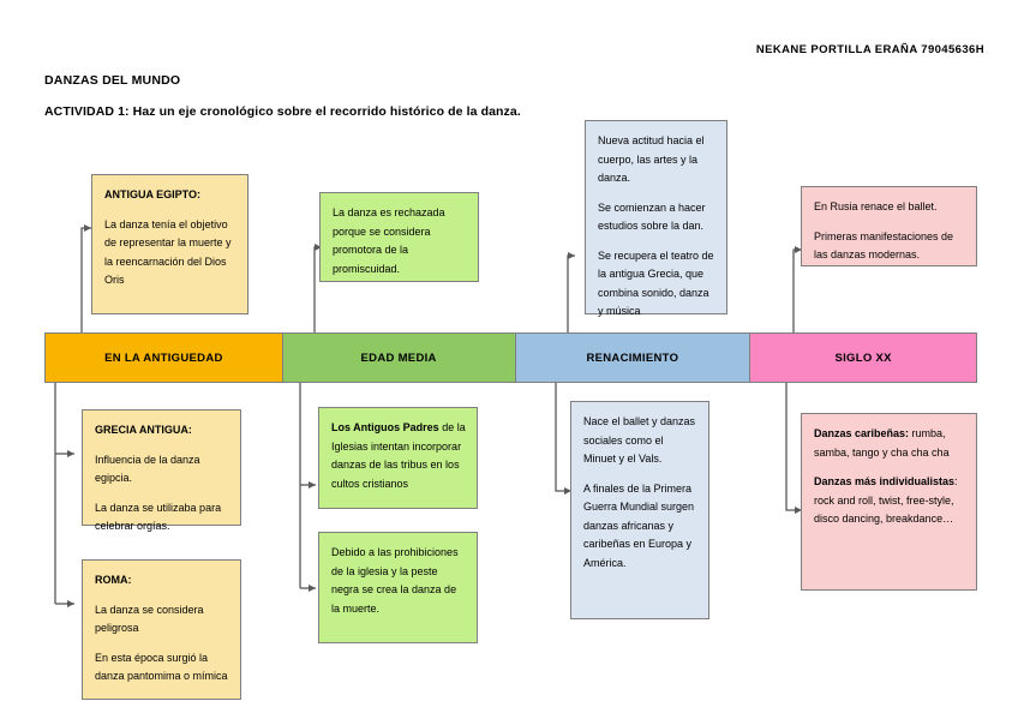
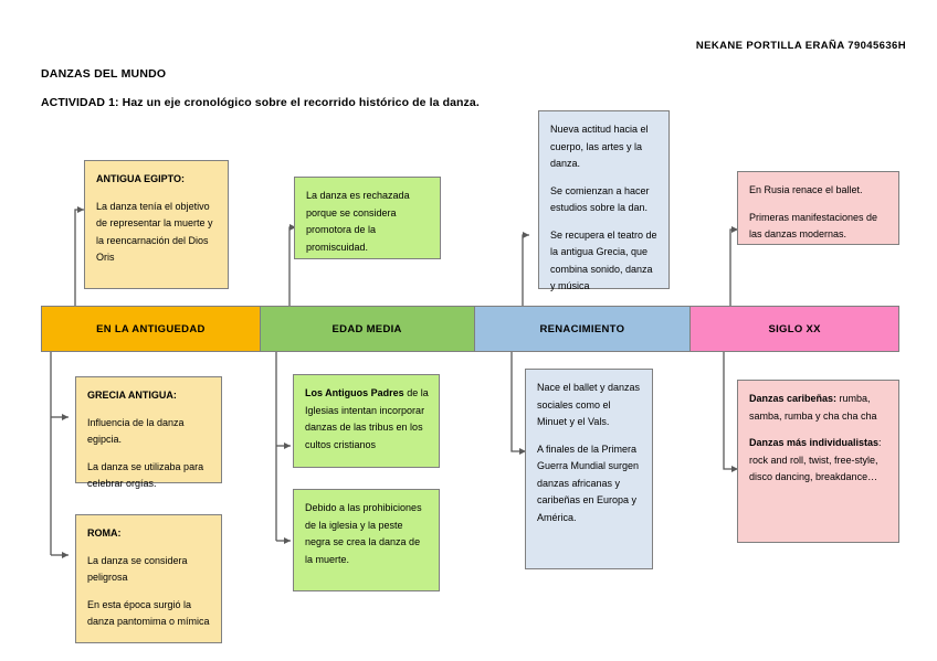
  NEKANE PORTILLA ERAÑA 79045636H
  DANZAS DEL MUNDO
  ACTIVIDAD 1: Haz un eje cronológico sobre el recorrido histórico de la danza.
  EN LA ANTIGUEDAD
  EDAD MEDIA
  RENACIMIENTO
  SIGLO XX
  ANTIGUA EGIPTO:
  La danza tenía el objetivo de representar la muerte y la reencarnación del Dios Oris
  La danza es rechazada porque se considera promotora de la promiscuidad.
  Nueva actitud hacia el cuerpo, las artes y la danza.
  Se comienzan a hacer estudios sobre la dan.
  Se recupera el teatro de la antigua Grecia, que combina sonido, danza y música
  En Rusia renace el ballet.
  Primeras manifestaciones de las danzas modernas.
  GRECIA ANTIGUA:
  Influencia de la danza egipcia.
  La danza se utilizaba para celebrar orgías.
  ROMA:
  La danza se considera peligrosa
  En esta época surgió la danza pantomima o mímica
  Los Antiguos Padres de la Iglesias intentan incorporar danzas de las tribus en los cultos cristianos
  Debido a las prohibiciones de la iglesia y la peste negra se crea la danza de la muerte.
  Nace el ballet y danzas sociales como el Minuet y el Vals.
  A finales de la Primera Guerra Mundial surgen danzas africanas y caribeñas en Europa y América.
- Danzas caribeñas: rumba, samba, tango y cha cha cha
+ Danzas caribeñas: rumba, samba, rumba y cha cha cha
  Danzas más individualistas: rock and roll, twist, free-style, disco dancing, breakdance…
